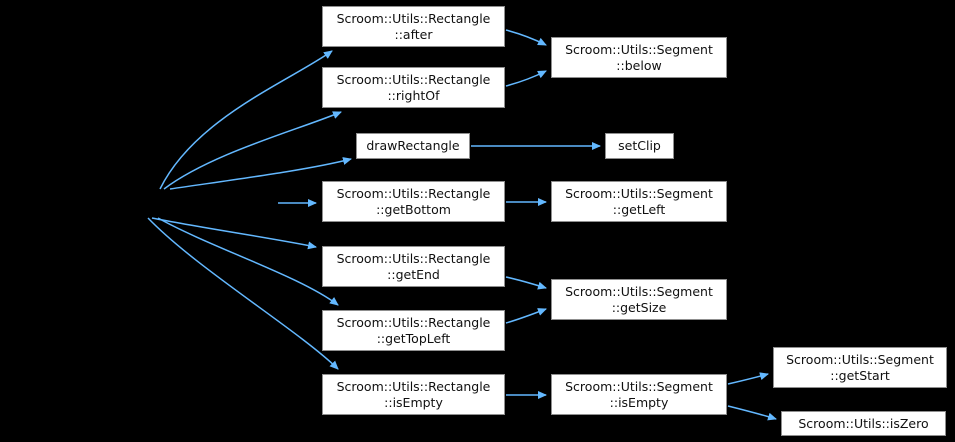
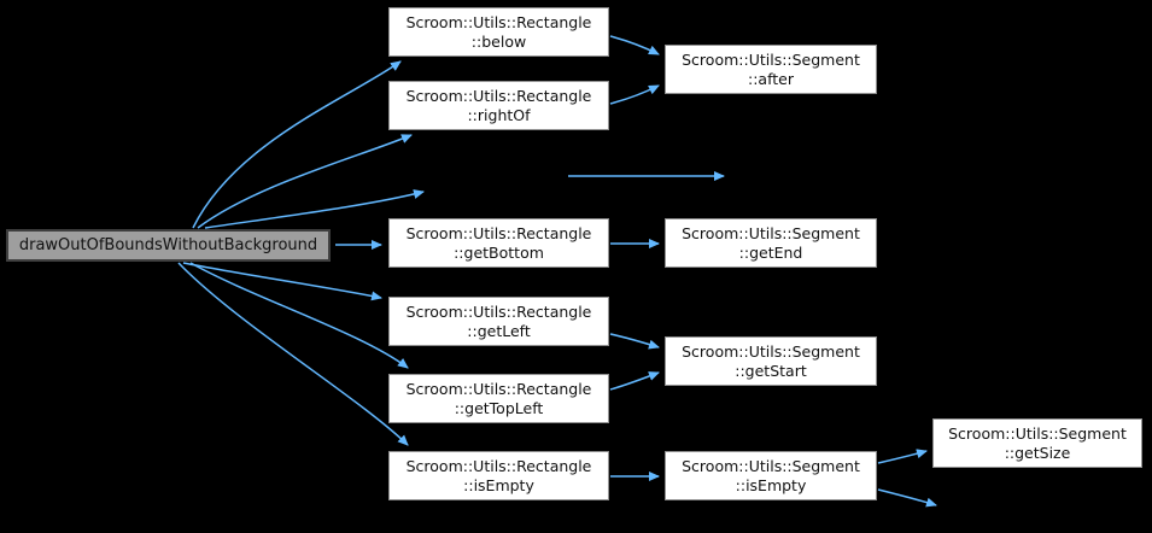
+ drawOutOfBoundsWithoutBackground
  Scroom::Utils::Rectangle
- ::after
+ ::below
  Scroom::Utils::Rectangle
  ::rightOf
  Scroom::Utils::Segment
- ::below
+ ::after
- drawRectangle
- setClip
  Scroom::Utils::Rectangle
  ::getBottom
  Scroom::Utils::Segment
- ::getLeft
+ ::getEnd
  Scroom::Utils::Rectangle
- ::getEnd
+ ::getLeft
  Scroom::Utils::Segment
- ::getSize
+ ::getStart
  Scroom::Utils::Rectangle
  ::getTopLeft
  Scroom::Utils::Rectangle
  ::isEmpty
  Scroom::Utils::Segment
  ::isEmpty
  Scroom::Utils::Segment
- ::getStart
+ ::getSize
- Scroom::Utils::isZero
